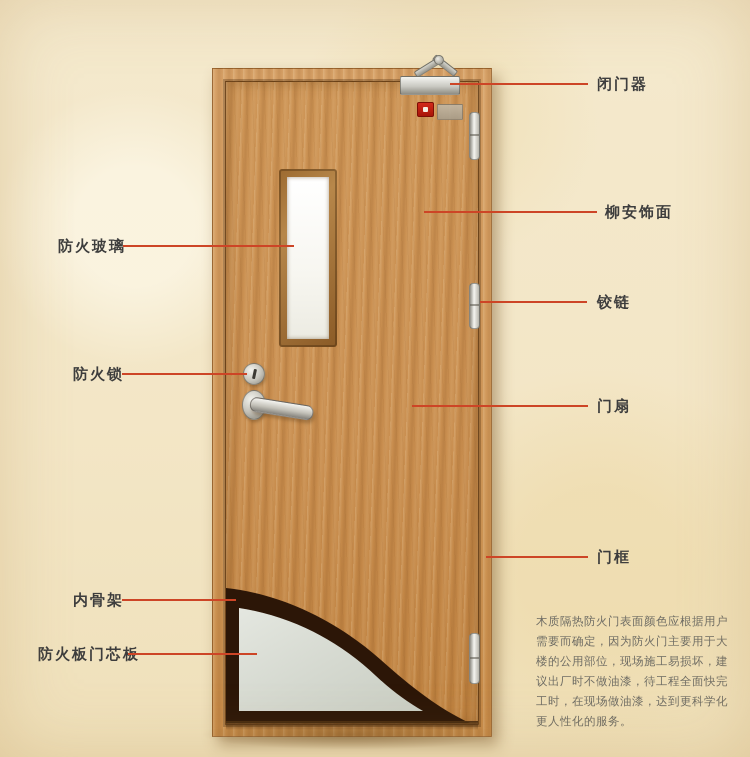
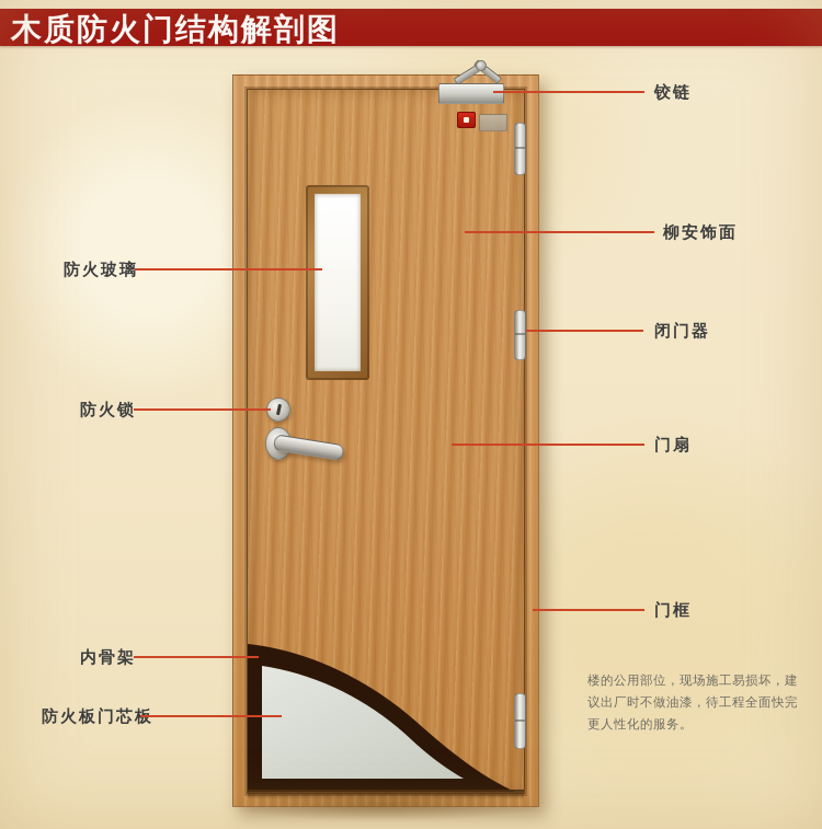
+ 木质防火门结构解剖图
  防火玻璃
  防火锁
  内骨架
  防火板门芯
- 闭门器
+ 铰链
  柳安饰面
- 铰链
+ 闭门器
  门扇
  门框
- 木质隔热防火门表面颜色应根据用户
- 需要而确定，因为防火门主要用于大
  楼的公用部位，现场施工易损坏，建
  议出厂时不做油漆，待工程全面快完
- 工时，在现场做油漆，达到更科学化
  更人性化的服务。
